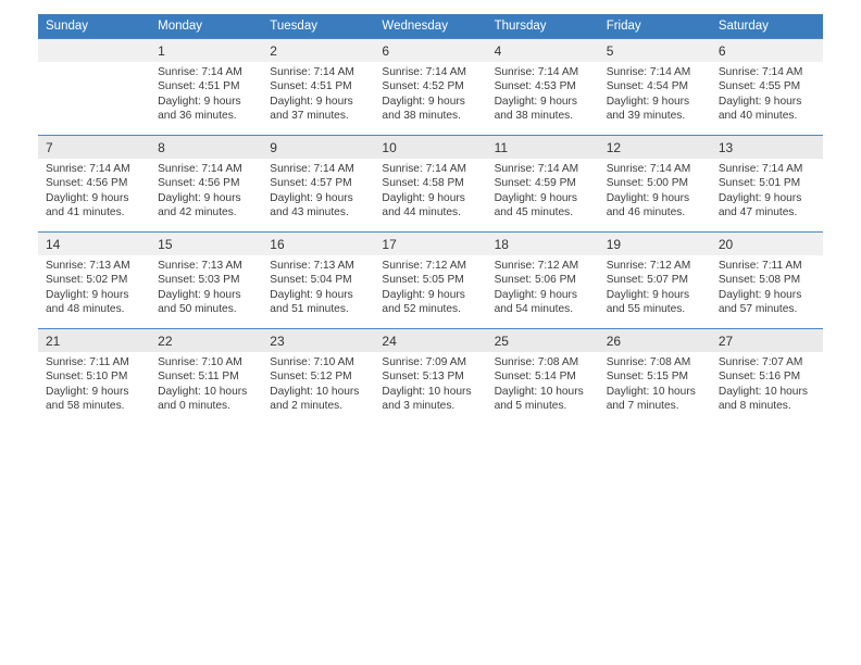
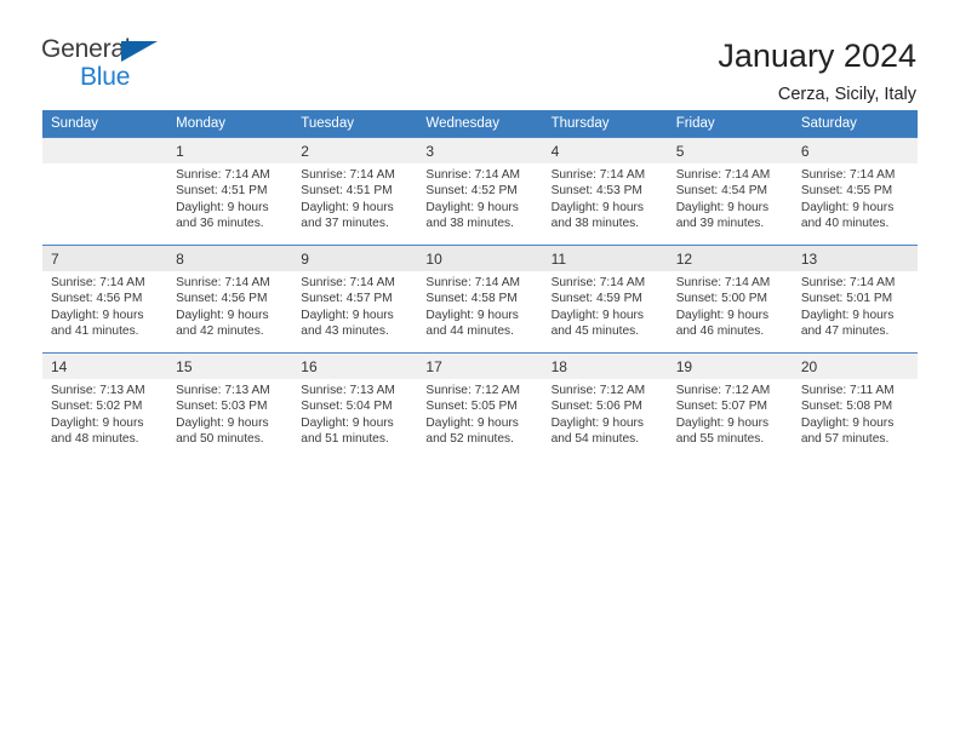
+ General
+ Blue
+ January 2024
+ Cerza, Sicily, Italy
  Sunday	Monday	Tuesday	Wednesday	Thursday	Friday	Saturday
- 	1Sunrise: 7:14 AMSunset: 4:51 PMDaylight: 9 hoursand 36 minutes.	2Sunrise: 7:14 AMSunset: 4:51 PMDaylight: 9 hoursand 37 minutes.	6Sunrise: 7:14 AMSunset: 4:52 PMDaylight: 9 hoursand 38 minutes.	4Sunrise: 7:14 AMSunset: 4:53 PMDaylight: 9 hoursand 38 minutes.	5Sunrise: 7:14 AMSunset: 4:54 PMDaylight: 9 hoursand 39 minutes.	6Sunrise: 7:14 AMSunset: 4:55 PMDaylight: 9 hoursand 40 minutes.
+ 	1Sunrise: 7:14 AMSunset: 4:51 PMDaylight: 9 hoursand 36 minutes.	2Sunrise: 7:14 AMSunset: 4:51 PMDaylight: 9 hoursand 37 minutes.	3Sunrise: 7:14 AMSunset: 4:52 PMDaylight: 9 hoursand 38 minutes.	4Sunrise: 7:14 AMSunset: 4:53 PMDaylight: 9 hoursand 38 minutes.	5Sunrise: 7:14 AMSunset: 4:54 PMDaylight: 9 hoursand 39 minutes.	6Sunrise: 7:14 AMSunset: 4:55 PMDaylight: 9 hoursand 40 minutes.
  7Sunrise: 7:14 AMSunset: 4:56 PMDaylight: 9 hoursand 41 minutes.	8Sunrise: 7:14 AMSunset: 4:56 PMDaylight: 9 hoursand 42 minutes.	9Sunrise: 7:14 AMSunset: 4:57 PMDaylight: 9 hoursand 43 minutes.	10Sunrise: 7:14 AMSunset: 4:58 PMDaylight: 9 hoursand 44 minutes.	11Sunrise: 7:14 AMSunset: 4:59 PMDaylight: 9 hoursand 45 minutes.	12Sunrise: 7:14 AMSunset: 5:00 PMDaylight: 9 hoursand 46 minutes.	13Sunrise: 7:14 AMSunset: 5:01 PMDaylight: 9 hoursand 47 minutes.
  14Sunrise: 7:13 AMSunset: 5:02 PMDaylight: 9 hoursand 48 minutes.	15Sunrise: 7:13 AMSunset: 5:03 PMDaylight: 9 hoursand 50 minutes.	16Sunrise: 7:13 AMSunset: 5:04 PMDaylight: 9 hoursand 51 minutes.	17Sunrise: 7:12 AMSunset: 5:05 PMDaylight: 9 hoursand 52 minutes.	18Sunrise: 7:12 AMSunset: 5:06 PMDaylight: 9 hoursand 54 minutes.	19Sunrise: 7:12 AMSunset: 5:07 PMDaylight: 9 hoursand 55 minutes.	20Sunrise: 7:11 AMSunset: 5:08 PMDaylight: 9 hoursand 57 minutes.
- 21Sunrise: 7:11 AMSunset: 5:10 PMDaylight: 9 hoursand 58 minutes.	22Sunrise: 7:10 AMSunset: 5:11 PMDaylight: 10 hoursand 0 minutes.	23Sunrise: 7:10 AMSunset: 5:12 PMDaylight: 10 hoursand 2 minutes.	24Sunrise: 7:09 AMSunset: 5:13 PMDaylight: 10 hoursand 3 minutes.	25Sunrise: 7:08 AMSunset: 5:14 PMDaylight: 10 hoursand 5 minutes.	26Sunrise: 7:08 AMSunset: 5:15 PMDaylight: 10 hoursand 7 minutes.	27Sunrise: 7:07 AMSunset: 5:16 PMDaylight: 10 hoursand 8 minutes.
